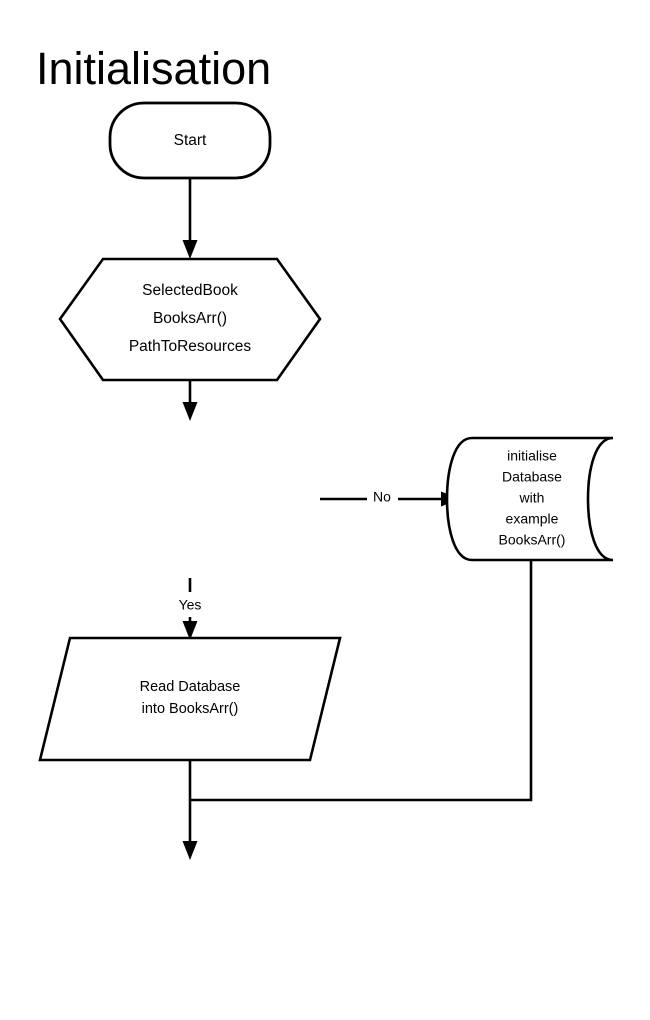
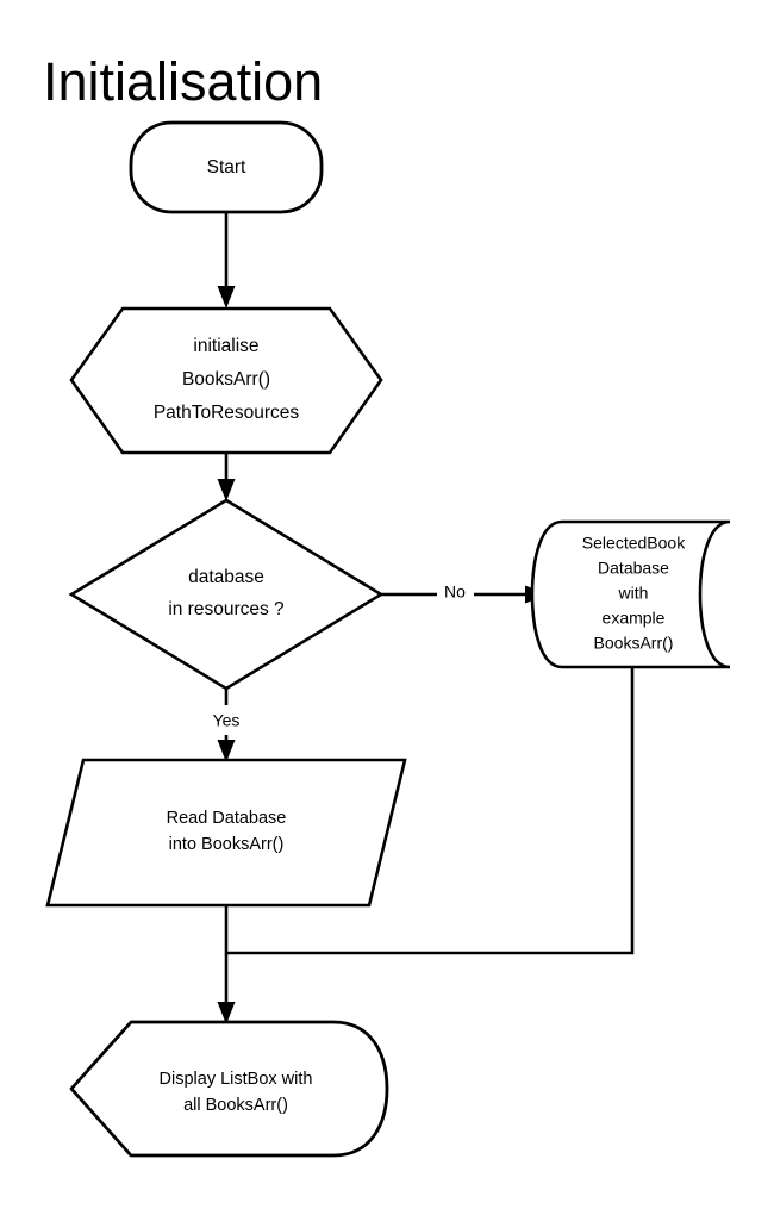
  Initialisation
  Start
- SelectedBook
+ initialise
  BooksArr()
  PathToResources
+ database
+ in resources ?
  No
- initialise
+ SelectedBook
  Database
  with
  example
  BooksArr()
  Yes
  Read Database
  into BooksArr()
+ Display ListBox with
+ all BooksArr()
